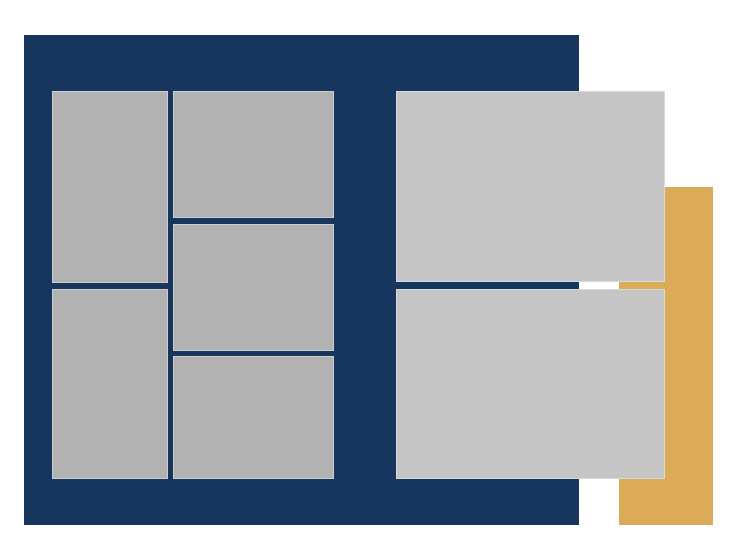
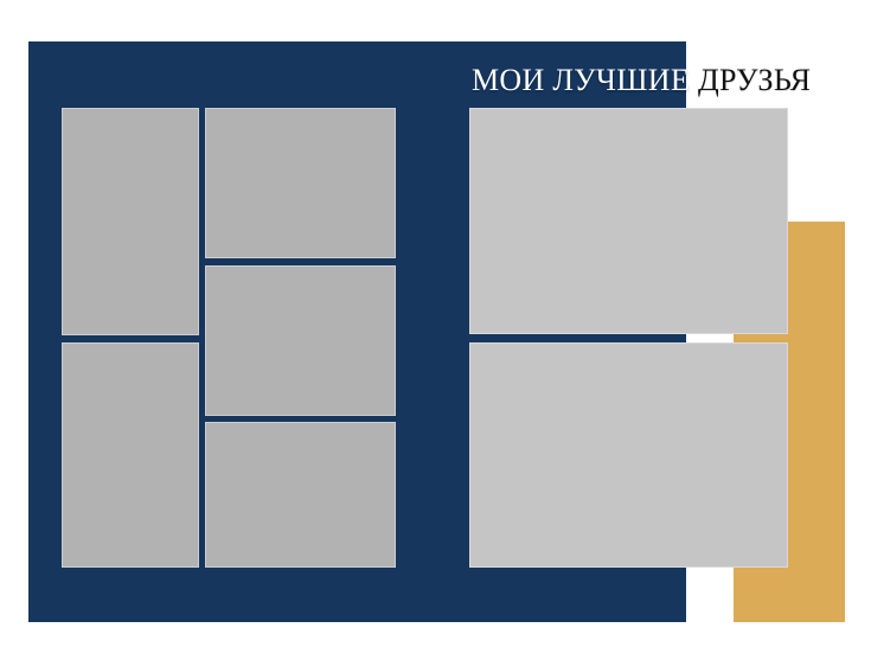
+ МОИ ЛУЧШИЕ ДРУЗЬЯ
